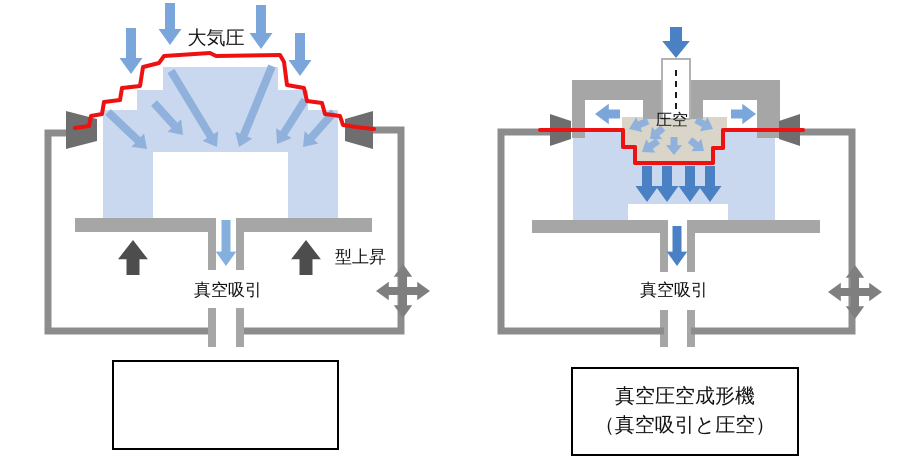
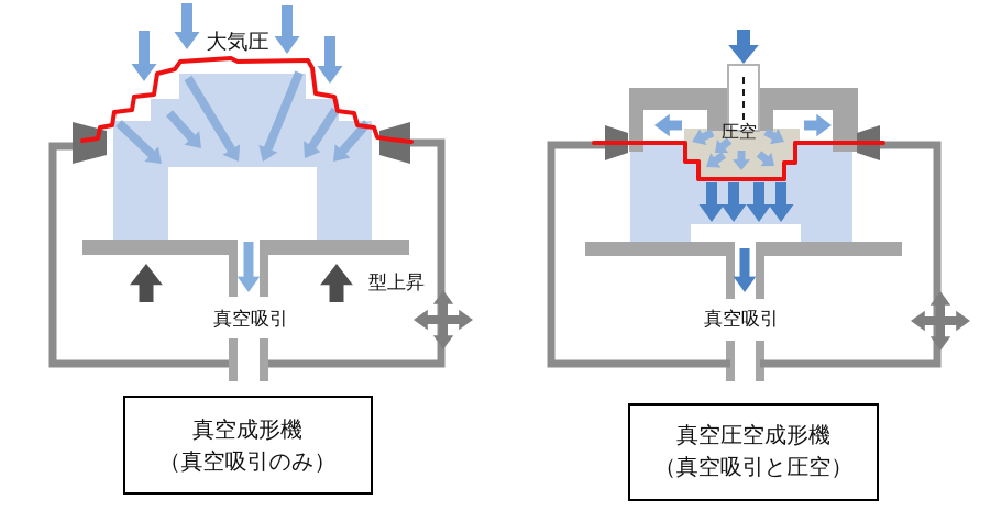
  大気圧
  真空吸引
  型上昇
+ 真空成形機
+ （真空吸引のみ）
  圧空
  真空吸引
  真空圧空成形機
  （真空吸引と圧空）
